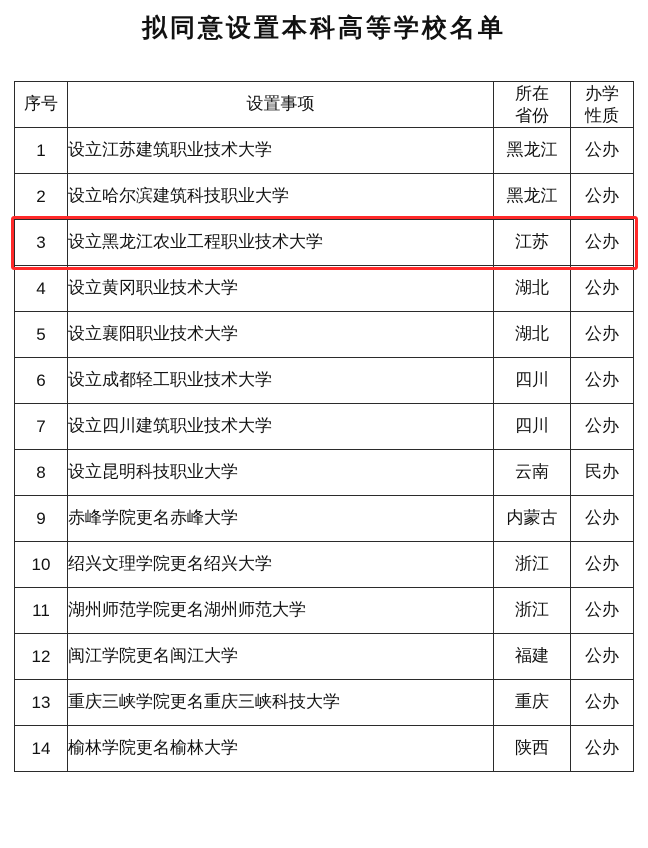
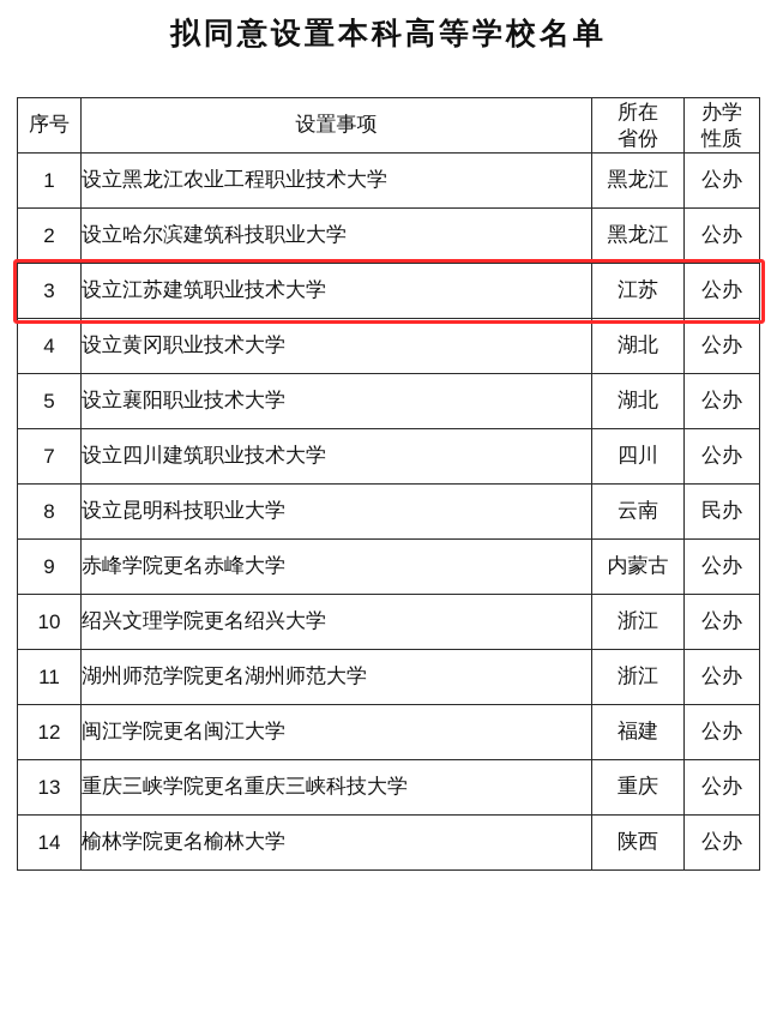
  拟同意设置本科高等学校名单
  序号	设置事项	所在 省份	办学 性质
- 1	设立江苏建筑职业技术大学	黑龙江	公办
+ 1	设立黑龙江农业工程职业技术大学	黑龙江	公办
  2	设立哈尔滨建筑科技职业大学	黑龙江	公办
- 3	设立黑龙江农业工程职业技术大学	江苏	公办
+ 3	设立江苏建筑职业技术大学	江苏	公办
  4	设立黄冈职业技术大学	湖北	公办
  5	设立襄阳职业技术大学	湖北	公办
- 6	设立成都轻工职业技术大学	四川	公办
  7	设立四川建筑职业技术大学	四川	公办
  8	设立昆明科技职业大学	云南	民办
  9	赤峰学院更名赤峰大学	内蒙古	公办
  10	绍兴文理学院更名绍兴大学	浙江	公办
  11	湖州师范学院更名湖州师范大学	浙江	公办
  12	闽江学院更名闽江大学	福建	公办
  13	重庆三峡学院更名重庆三峡科技大学	重庆	公办
  14	榆林学院更名榆林大学	陕西	公办
